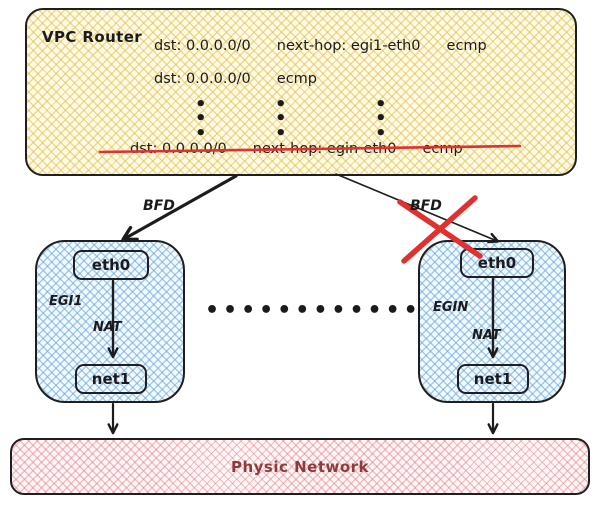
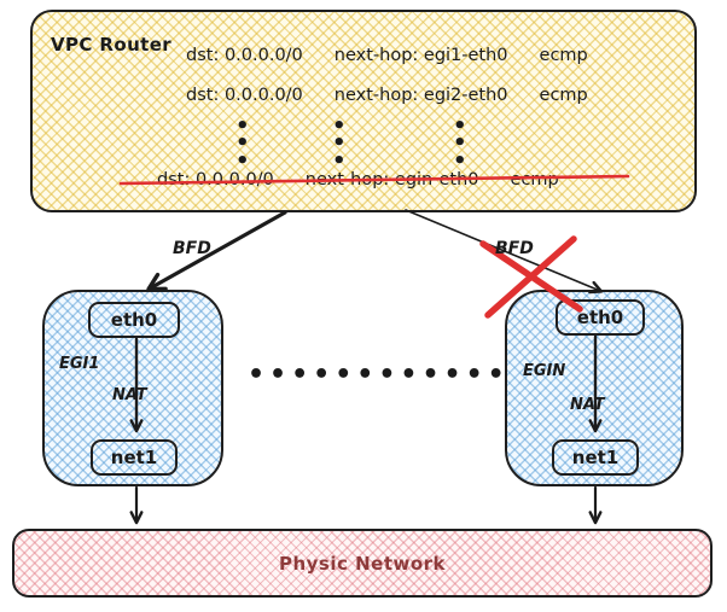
  VPC Router
  dst: 0.0.0.0/0
  next-hop: egi1-eth0
  ecmp
  dst: 0.0.0.0/0
+ next-hop: egi2-eth0
  ecmp
  •
  •
  •
  •
  •
  •
  •
  •
  •
  dst: 0.0.0.0/
  ecmp
  BFD
  BFD
  eth0
  EGI1
  NAT
  net1
  •••••••••••
  eth0
  EGIN
  NAT
  net1
  Physic Network
